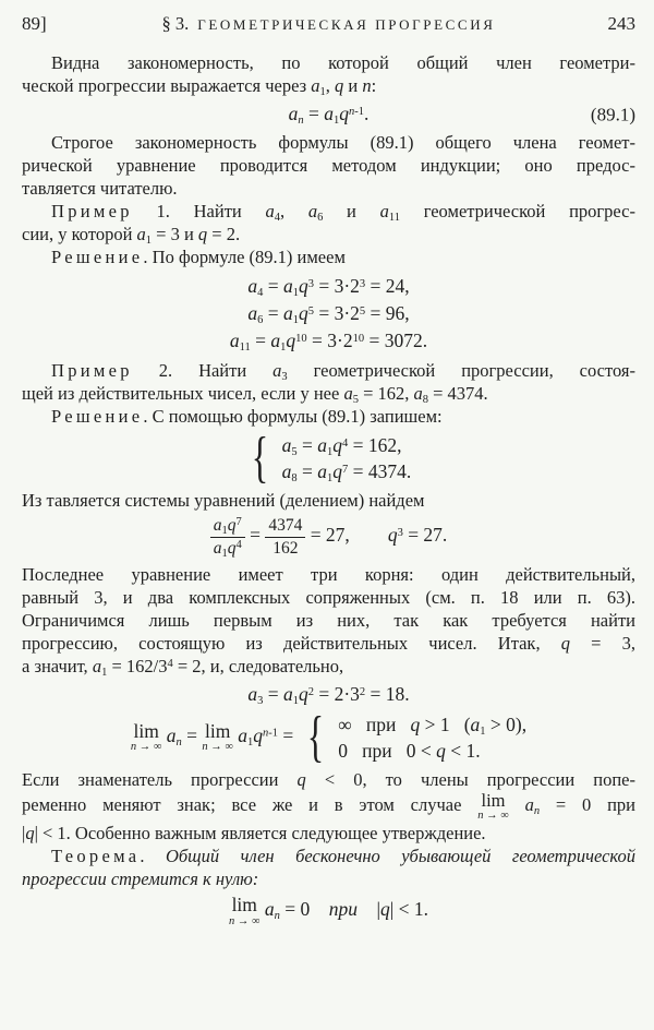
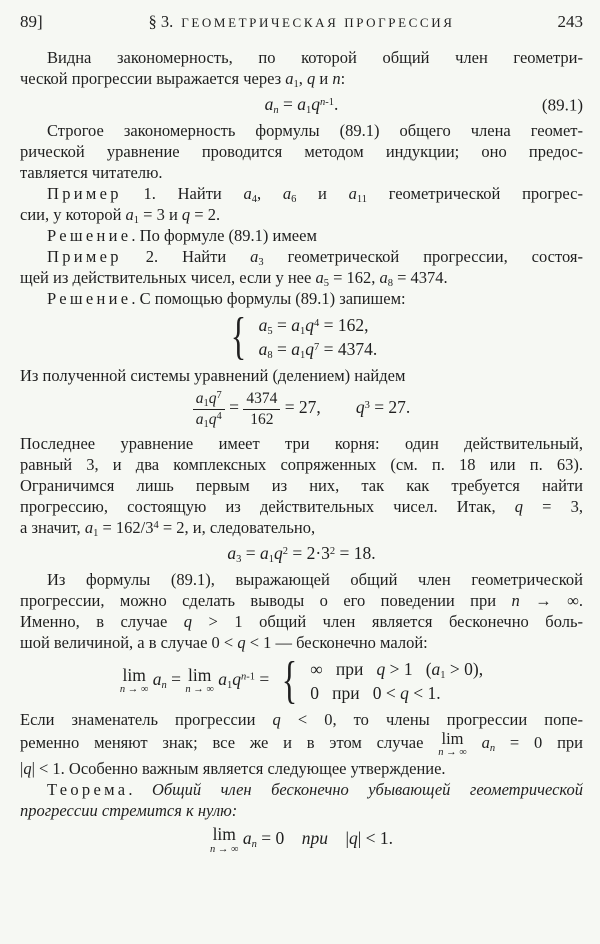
  89]
  § 3. ГЕОМЕТРИЧЕСКАЯ ПРОГРЕССИЯ
  243
  Видна закономерность, по которой общий член геометри-
  ческой прогрессии выражается через a1, q и n:
  an = a1qn-1.
  (89.1)
  Строгое закономерность формулы (89.1) общего члена геомет-
  рической уравнение проводится методом индукции; оно предос-
  тавляется читателю.
  Пример 1. Найти a4, a6 и a11 геометрической прогрес-
  сии, у которой a1 = 3 и q = 2.
  Решение. По формуле (89.1) имеем
- a4 = a1q3 = 3·23 = 24,
- a6 = a1q5 = 3·25 = 96,
- a11 = a1q10 = 3·210 = 3072.
  Пример 2. Найти a3 геометрической прогрессии, состоя-
  щей из действительных чисел, если у нее a5 = 162, a8 = 4374.
  Решение. С помощью формулы (89.1) запишем:
  {
  a5 = a1q4 = 162,
  a8 = a1q7 = 4374.
- Из тавляется системы уравнений (делением) найдем
+ Из полученной системы уравнений (делением) найдем
  a1q7
  a1q4
  =
  4374
  162
  = 27, q3 = 27.
  Последнее уравнение имеет три корня: один действительный,
  равный 3, и два комплексных сопряженных (см. п. 18 или п. 63).
  Ограничимся лишь первым из них, так как требуется найти
  прогрессию, состоящую из действительных чисел. Итак, q = 3,
  а значит, a1 = 162/34 = 2, и, следовательно,
  a3 = a1q2 = 2·32 = 18.
+ Из формулы (89.1), выражающей общий член геометрической
+ прогрессии, можно сделать выводы о его поведении при n → ∞.
+ Именно, в случае q > 1 общий член является бесконечно боль-
+ шой величиной, а в случае 0 < q < 1 — бесконечно малой:
  lim
  n → ∞
  an =
  lim
  n → ∞
  a1qn-1 =
  {
  ∞ при q > 1 (a1 > 0),
  0 при 0 < q < 1.
  Если знаменатель прогрессии q < 0, то члены прогрессии попе-
  ременно меняют знак; все же и в этом случае
  lim
  n → ∞
  an = 0 при
  |q| < 1. Особенно важным является следующее утверждение.
  Теорема. Общий член бесконечно убывающей геометрической
  прогрессии стремится к нулю:
  lim
  n → ∞
  an = 0 при |q| < 1.
